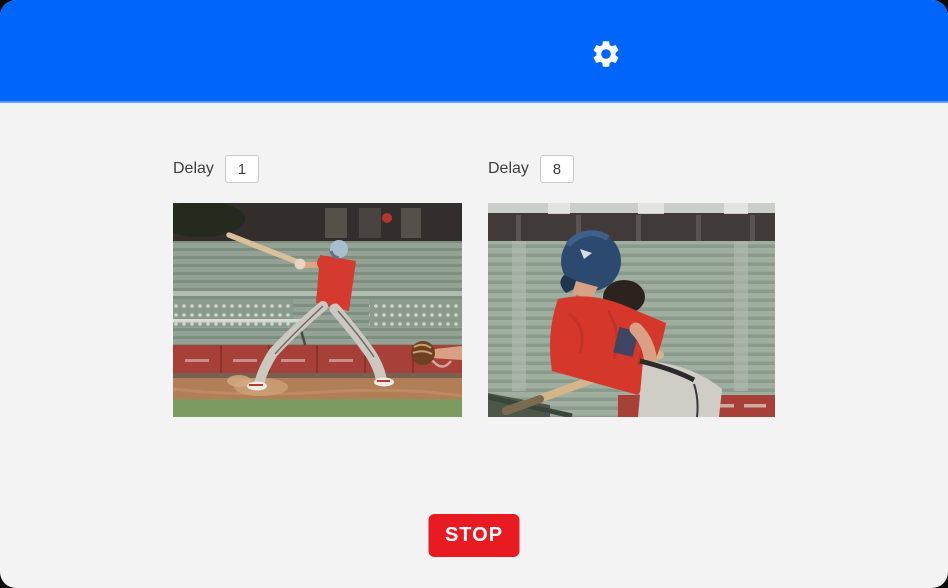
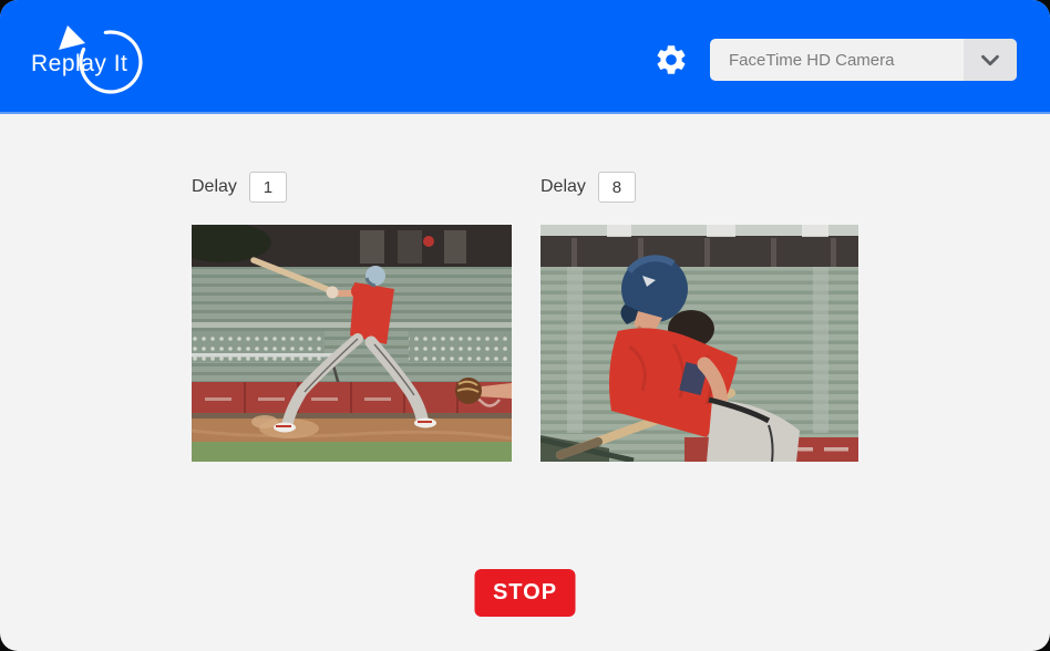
+ Replay It
+ FaceTime HD Camera
  Delay
  1
  Delay
  8
  STOP
